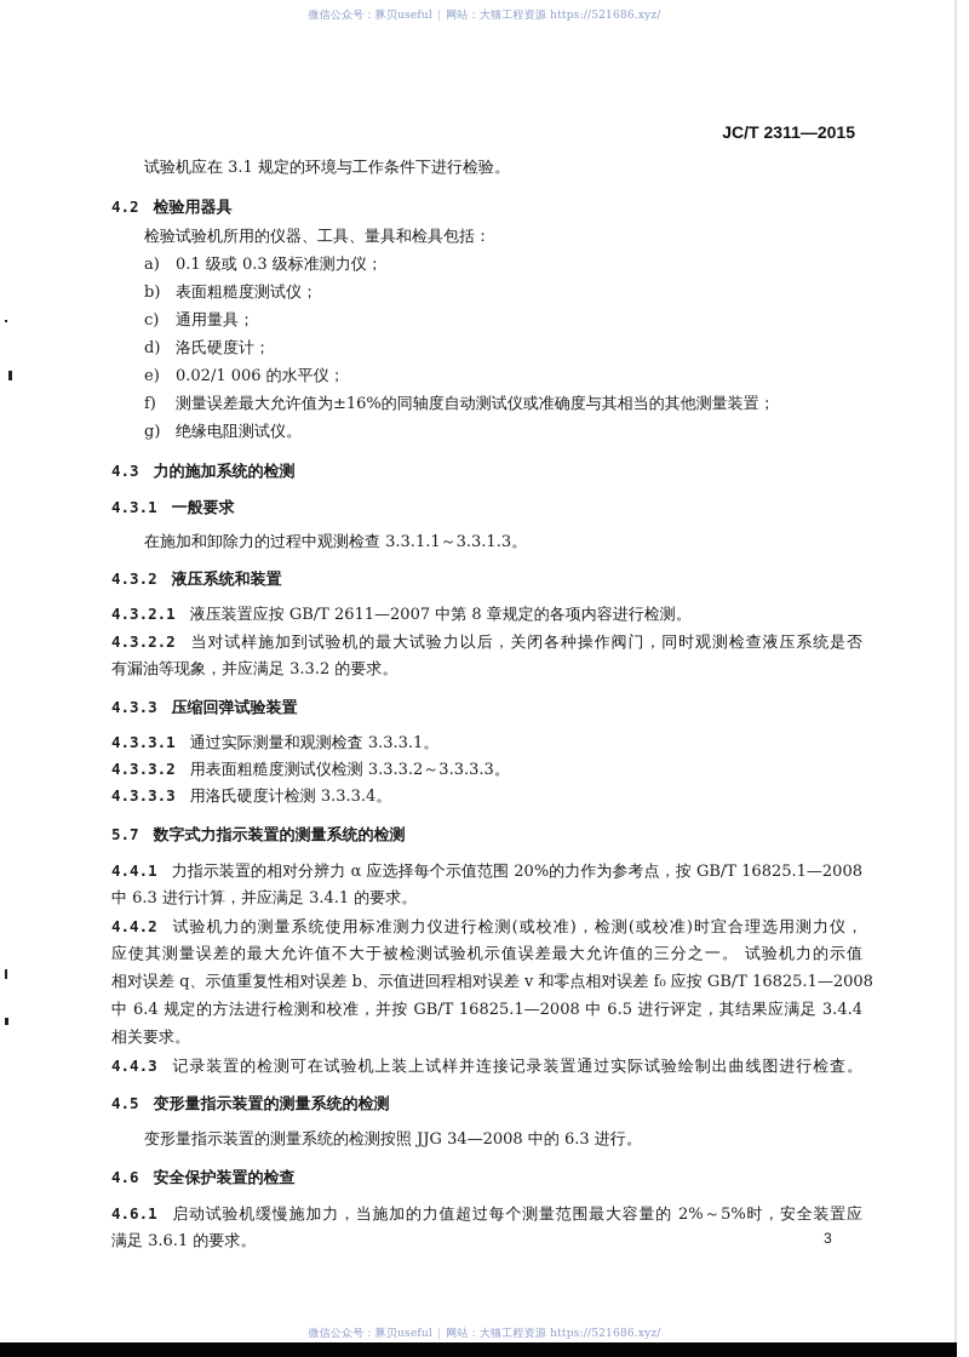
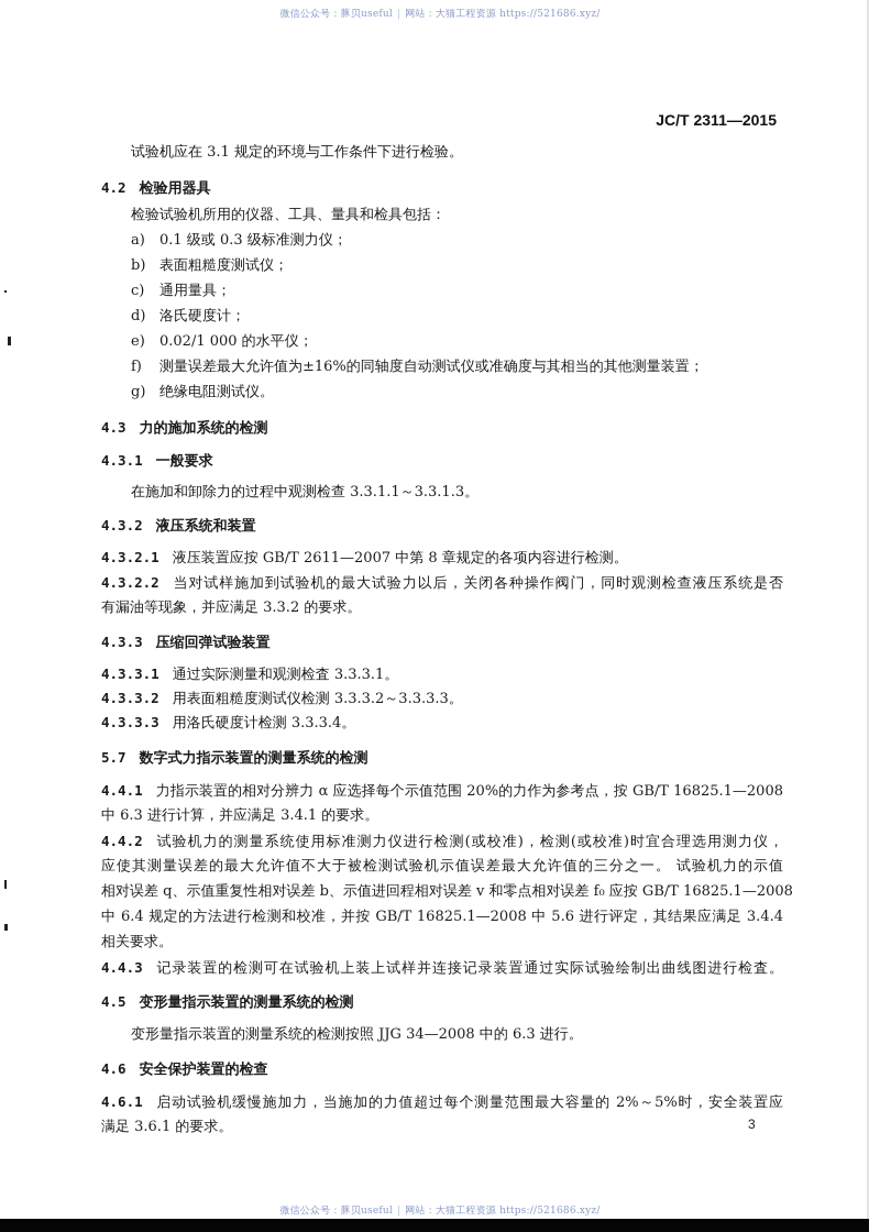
  微信公众号：豚贝useful | 网站：大猫工程资源 https://521686.xyz/
  JC/T 2311—2015
  试验机应在 3.1 规定的环境与工作条件下进行检验。
  4.2 检验用器具
  检验试验机所用的仪器、工具、量具和检具包括：
  a) 0.1 级或 0.3 级标准测力仪；
  b) 表面粗糙度测试仪；
  c) 通用量具；
  d) 洛氏硬度计；
- e) 0.02/1 006 的水平仪；
+ e) 0.02/1 000 的水平仪；
  f) 测量误差最大允许值为±16%的同轴度自动测试仪或准确度与其相当的其他测量装置；
  g) 绝缘电阻测试仪。
  4.3 力的施加系统的检测
  4.3.1 一般要求
  在施加和卸除力的过程中观测检查 3.3.1.1～3.3.1.3。
  4.3.2 液压系统和装置
  4.3.2.1 液压装置应按 GB/T 2611—2007 中第 8 章规定的各项内容进行检测。
  4.3.2.2 当对试样施加到试验机的最大试验力以后，关闭各种操作阀门，同时观测检查液压系统是否
  有漏油等现象，并应满足 3.3.2 的要求。
  4.3.3 压缩回弹试验装置
  4.3.3.1 通过实际测量和观测检査 3.3.3.1。
  4.3.3.2 用表面粗糙度测试仪检测 3.3.3.2～3.3.3.3。
  4.3.3.3 用洛氏硬度计检测 3.3.3.4。
  5.7 数字式力指示装置的测量系统的检测
  4.4.1 力指示装置的相对分辨力 α 应选择每个示值范围 20%的力作为参考点，按 GB/T 16825.1—2008
  中 6.3 进行计算，并应满足 3.4.1 的要求。
  4.4.2 试验机力的测量系统使用标准测力仪进行检测(或校准)，检测(或校准)时宜合理选用测力仪，
  应使其测量误差的最大允许值不大于被检测试验机示值误差最大允许值的三分之一。 试验机力的示值
  相对误差 q、示值重复性相对误差 b、示值进回程相对误差 v 和零点相对误差 f₀ 应按 GB/T 16825.1—2008
- 中 6.4 规定的方法进行检测和校准，并按 GB/T 16825.1—2008 中 6.5 进行评定，其结果应满足 3.4.4
+ 中 6.4 规定的方法进行检测和校准，并按 GB/T 16825.1—2008 中 5.6 进行评定，其结果应满足 3.4.4
  相关要求。
  4.4.3 记录装置的检测可在试验机上装上试样并连接记录装置通过实际试验绘制出曲线图进行检査。
  4.5 变形量指示装置的测量系统的检测
  变形量指示装置的测量系统的检测按照 JJG 34—2008 中的 6.3 进行。
  4.6 安全保护装置的检查
  4.6.1 启动试验机缓慢施加力，当施加的力值超过每个测量范围最大容量的 2%～5%时，安全装置应
  满足 3.6.1 的要求。
  3
  微信公众号：豚贝useful | 网站：大猫工程资源 https://521686.xyz/
